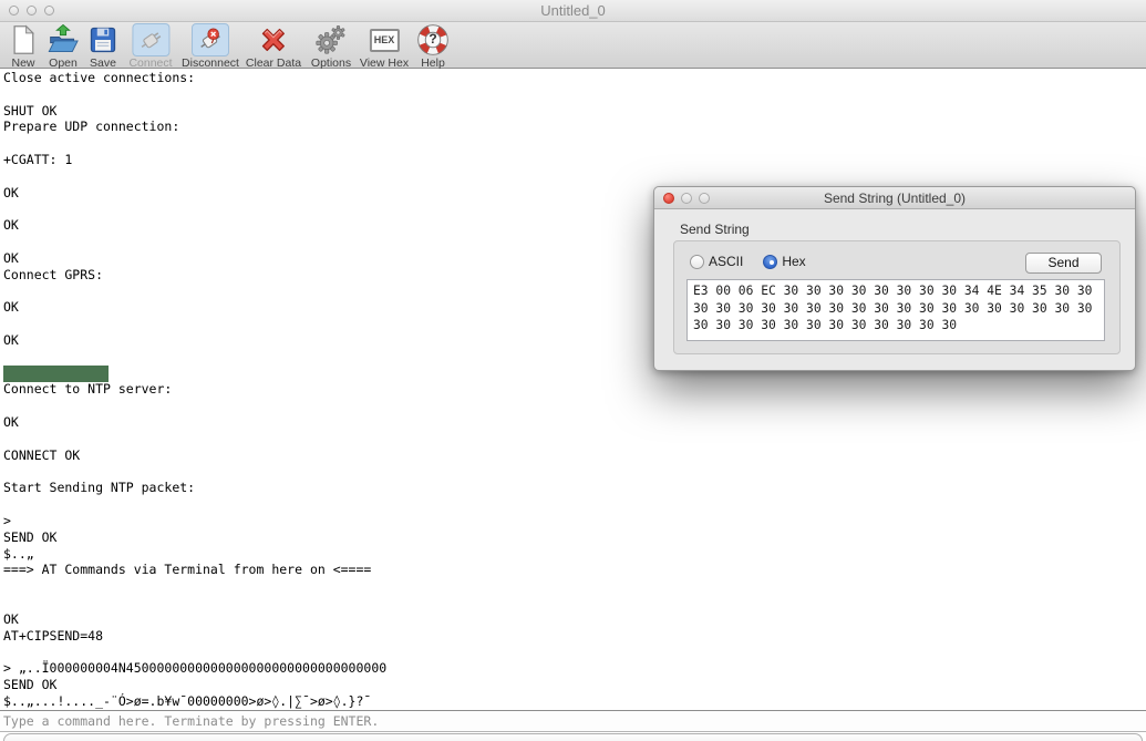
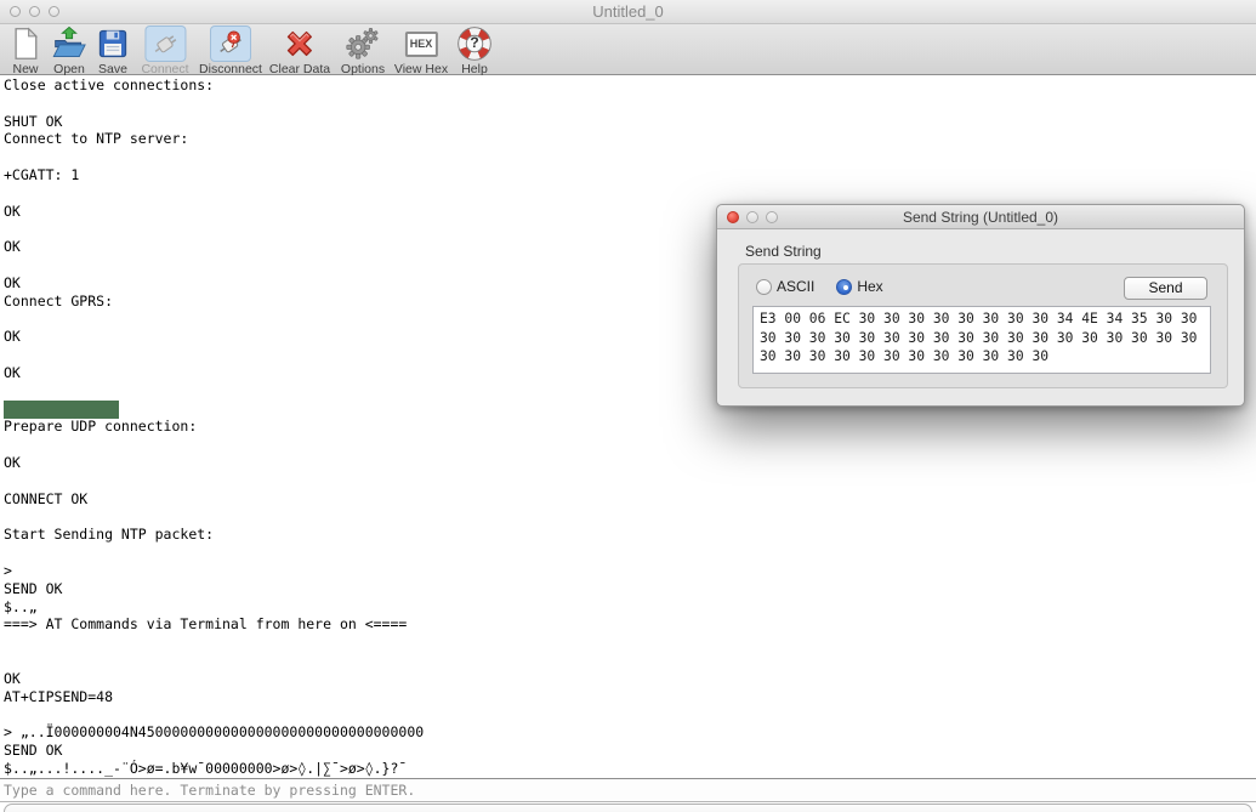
  Untitled_0
  New
  Open
  Save
  Connect
  Disconnect
  Clear Data
  Options
  HEX
  View Hex
  ?
  Help
  Close active connections:
  SHUT OK
- Prepare UDP connection:
+ Connect to NTP server:
  +CGATT: 1
  OK
  OK
  OK
  Connect GPRS:
  OK
  OK
- Connect to NTP server:
+ Prepare UDP connection:
  OK
  CONNECT OK
  Start Sending NTP packet:
  >
  SEND OK
  $..„
  ===> AT Commands via Terminal from here on <====
  OK
  AT+CIPSEND=48
  > „..Ï000000004N4500000000000000000000000000000000
  SEND OK
  $..„...!...._-¨Ó>ø=.b¥w¯00000000>ø>◊.|∑¯>ø>◊.}?¯
  Type a command here. Terminate by pressing ENTER.
  Send String (Untitled_0)
  Send String
  ASCII
  Hex
  Send
  E3 00 06 EC 30 30 30 30 30 30 30 30 34 4E 34 35 30 30
  30 30 30 30 30 30 30 30 30 30 30 30 30 30 30 30 30 30
  30 30 30 30 30 30 30 30 30 30 30 30
